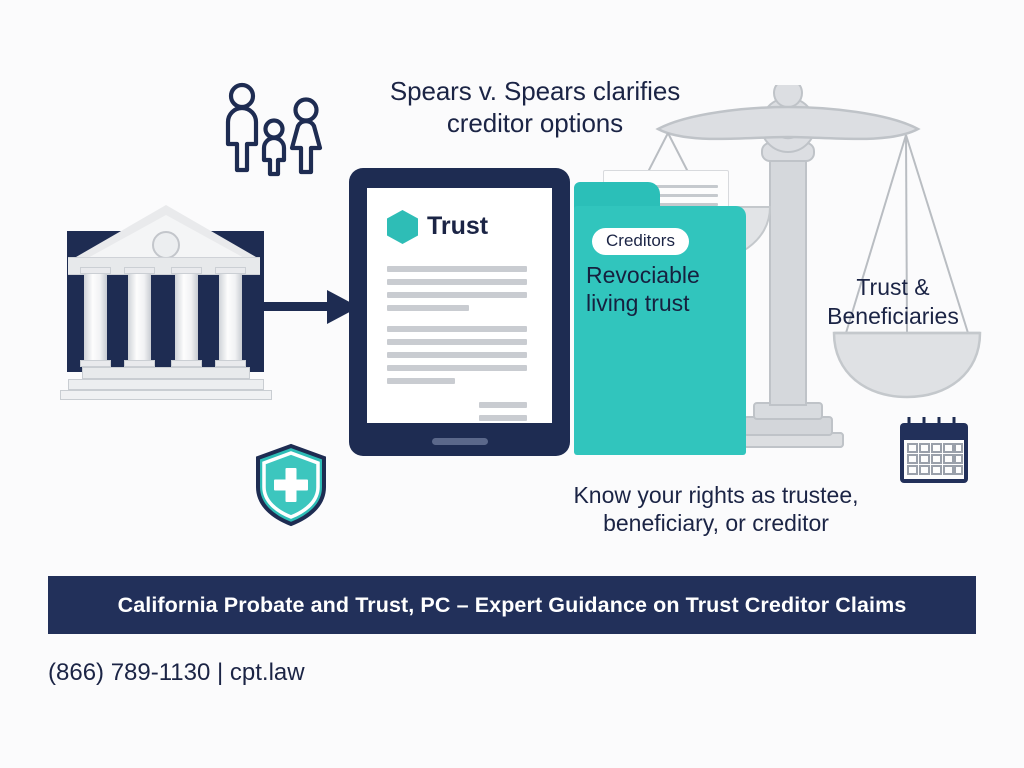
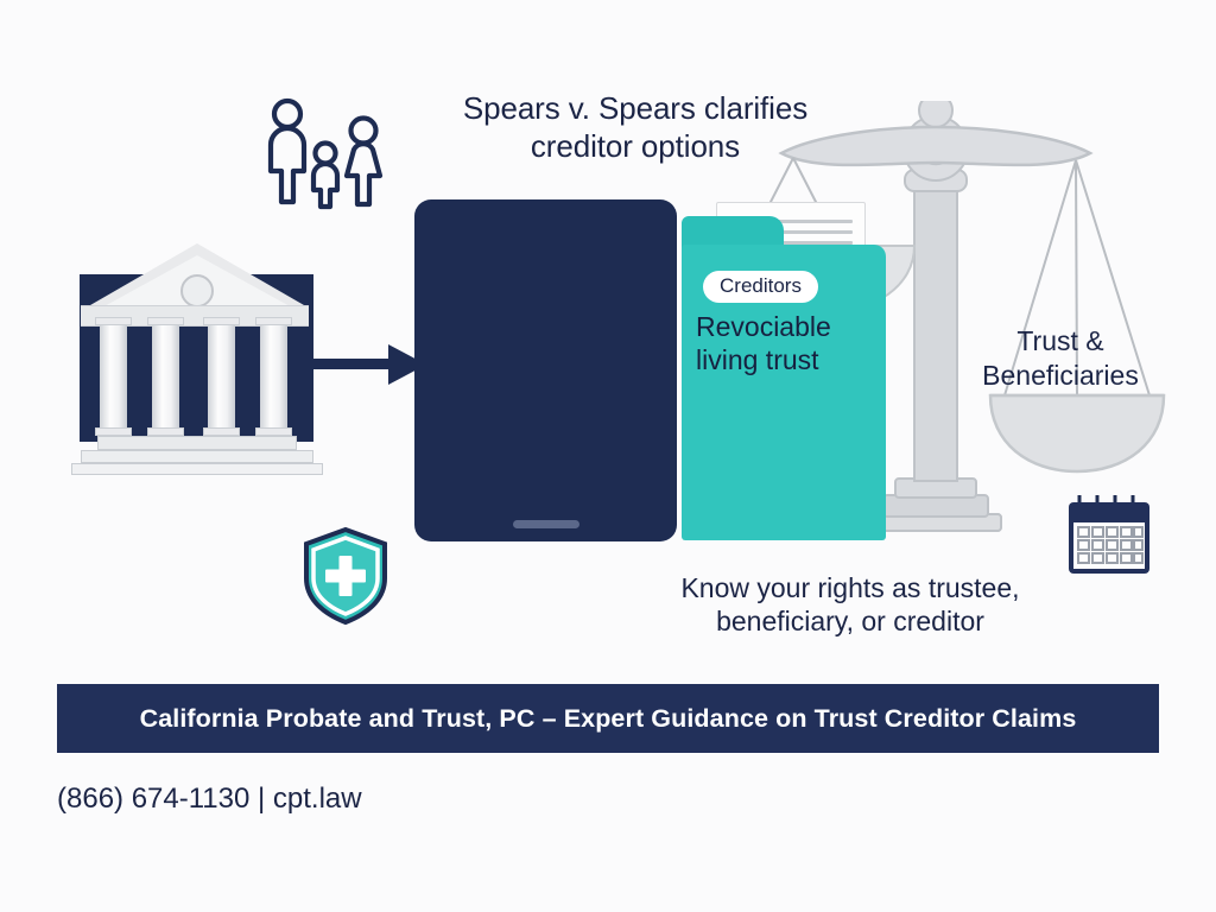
  Spears v. Spears clarifies
  creditor options
  Creditors
  Revociable
  living trust
- Trust
  Trust &
  Beneficiaries
  Know your rights as trustee,
  beneficiary, or creditor
  California Probate and Trust, PC – Expert Guidance on Trust Creditor Claims
- (866) 789-1130 | cpt.law
+ (866) 674-1130 | cpt.law
